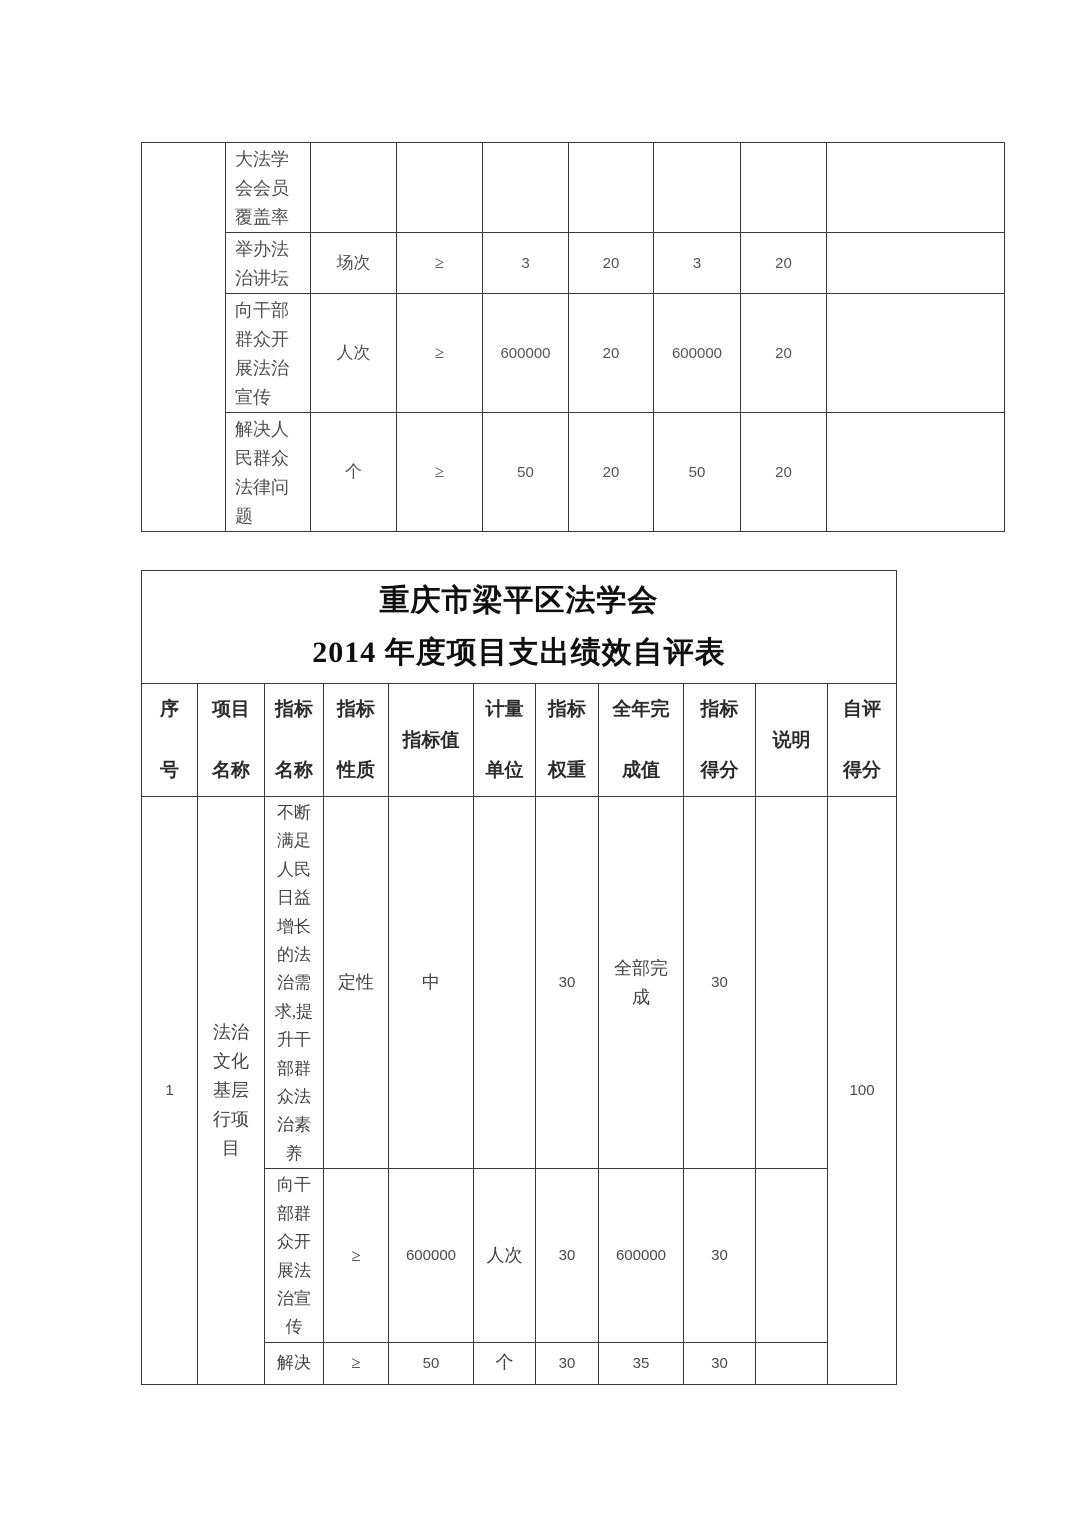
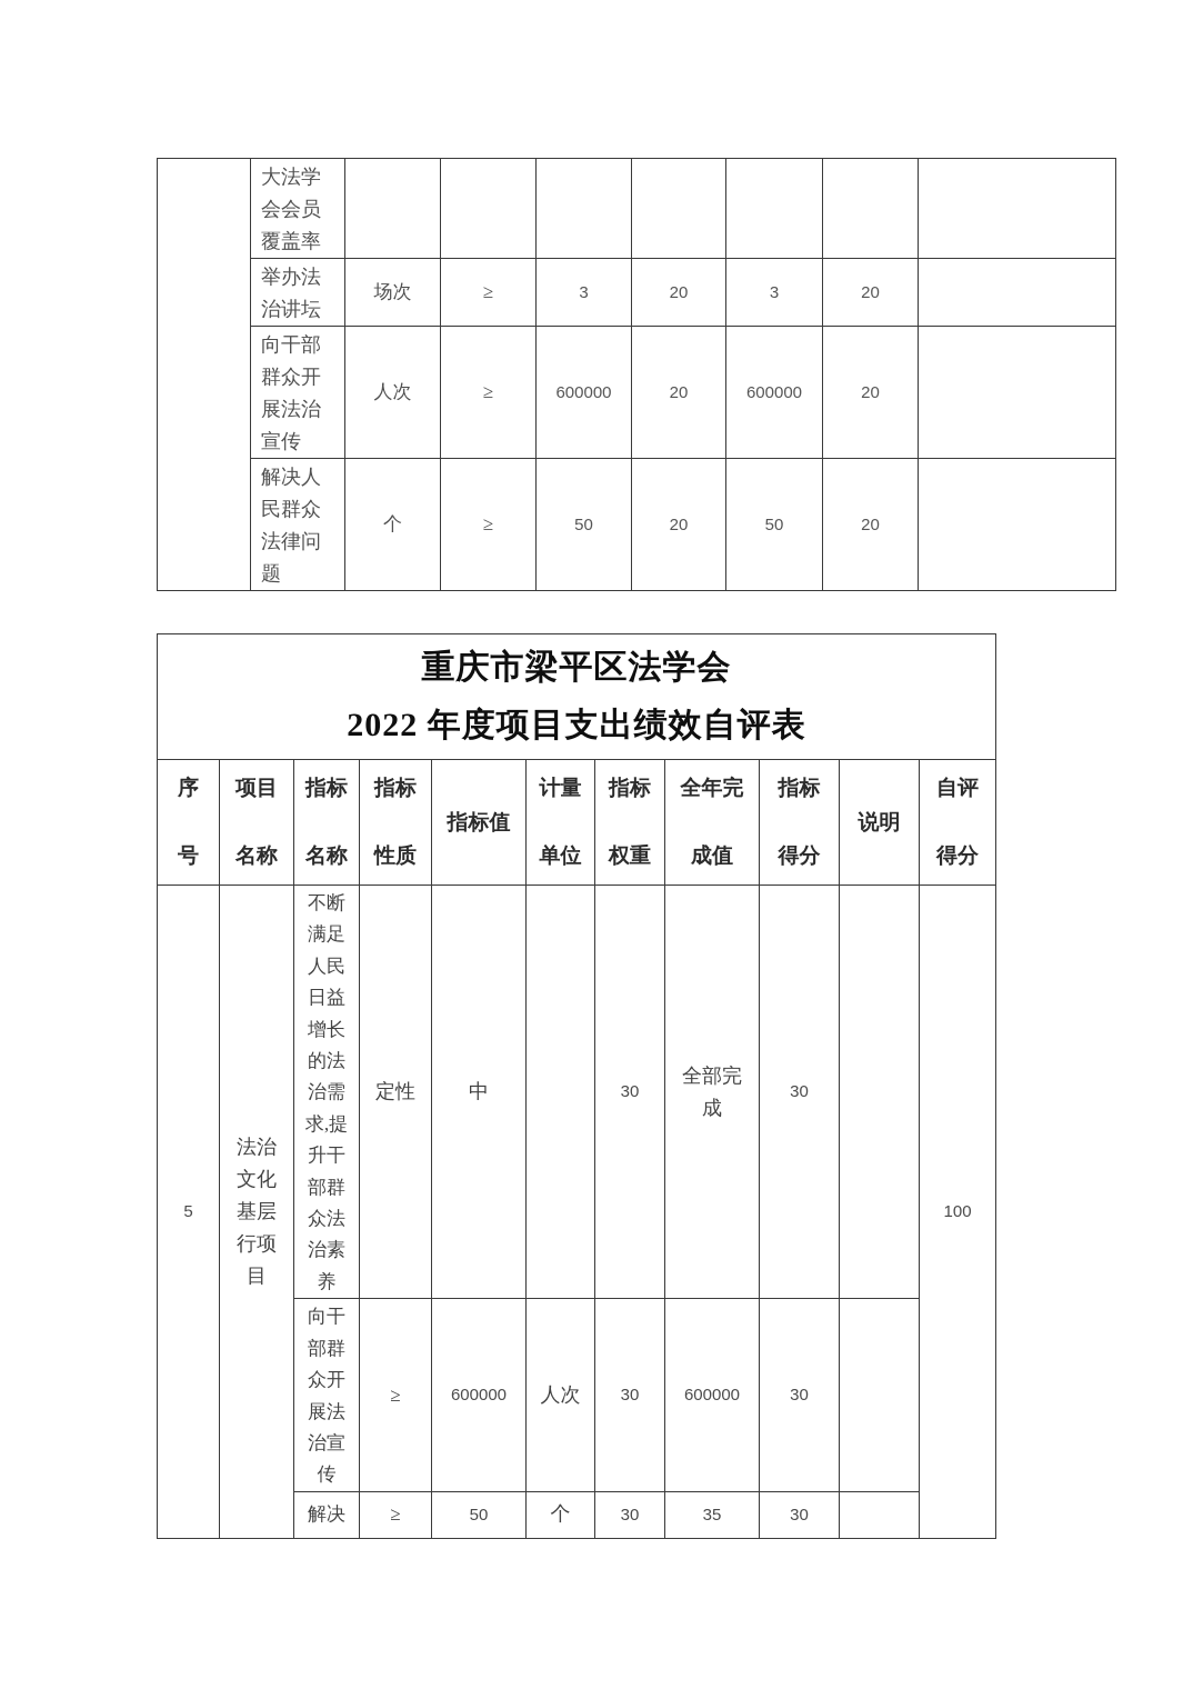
  	大法学会会员覆盖率
  举办法治讲坛	场次	≥	3	20	3	20
  向干部群众开展法治宣传	人次	≥	600000	20	600000	20
  解决人民群众法律问题	个	≥	50	20	50	20
- 重庆市梁平区法学会 2014 年度项目支出绩效自评表
+ 重庆市梁平区法学会 2022 年度项目支出绩效自评表
  序号	项目名称	指标名称	指标性质	指标值	计量单位	指标权重	全年完成值	指标得分	说明	自评得分
- 1	法治文化基层行项目	不断满足人民日益增长的法治需求,提升干部群众法治素养	定性	中		30	全部完成	30		100
+ 5	法治文化基层行项目	不断满足人民日益增长的法治需求,提升干部群众法治素养	定性	中		30	全部完成	30		100
  向干部群众开展法治宣传	≥	600000	人次	30	600000	30
  解决	≥	50	个	30	35	30
